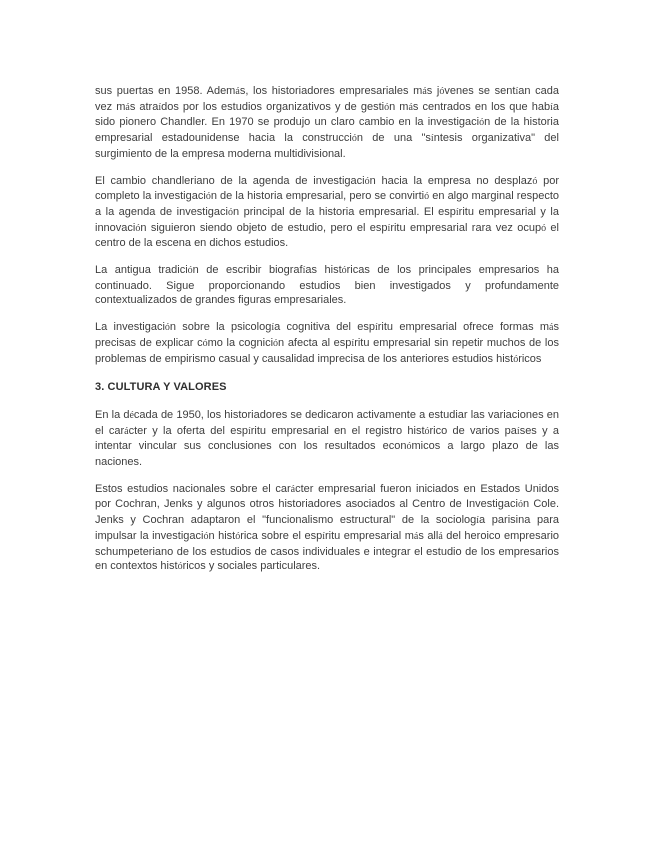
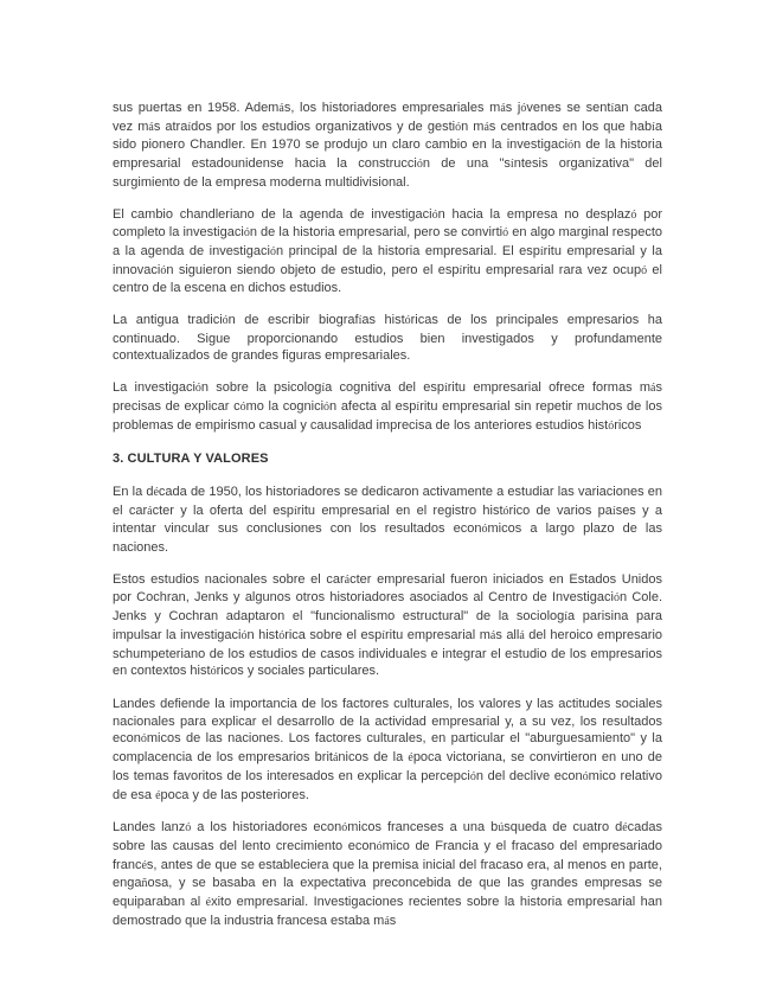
  sus puertas en 1958. Además, los historiadores empresariales más jóvenes se sentían cada vez más atraídos por los estudios organizativos y de gestión más centrados en los que había sido pionero Chandler. En 1970 se produjo un claro cambio en la investigación de la historia empresarial estadounidense hacia la construcción de una "síntesis organizativa" del surgimiento de la empresa moderna multidivisional.
  El cambio chandleriano de la agenda de investigación hacia la empresa no desplazó por completo la investigación de la historia empresarial, pero se convirtió en algo marginal respecto a la agenda de investigación principal de la historia empresarial. El espíritu empresarial y la innovación siguieron siendo objeto de estudio, pero el espíritu empresarial rara vez ocupó el centro de la escena en dichos estudios.
  La antigua tradición de escribir biografías históricas de los principales empresarios ha continuado. Sigue proporcionando estudios bien investigados y profundamente contextualizados de grandes figuras empresariales.
  La investigación sobre la psicología cognitiva del espíritu empresarial ofrece formas más precisas de explicar cómo la cognición afecta al espíritu empresarial sin repetir muchos de los problemas de empirismo casual y causalidad imprecisa de los anteriores estudios históricos
  3. CULTURA Y VALORES
  En la década de 1950, los historiadores se dedicaron activamente a estudiar las variaciones en el carácter y la oferta del espíritu empresarial en el registro histórico de varios países y a intentar vincular sus conclusiones con los resultados económicos a largo plazo de las naciones.
  Estos estudios nacionales sobre el carácter empresarial fueron iniciados en Estados Unidos por Cochran, Jenks y algunos otros historiadores asociados al Centro de Investigación Cole. Jenks y Cochran adaptaron el "funcionalismo estructural" de la sociología parisina para impulsar la investigación histórica sobre el espíritu empresarial más allá del heroico empresario schumpeteriano de los estudios de casos individuales e integrar el estudio de los empresarios en contextos históricos y sociales particulares.
+ Landes defiende la importancia de los factores culturales, los valores y las actitudes sociales nacionales para explicar el desarrollo de la actividad empresarial y, a su vez, los resultados económicos de las naciones. Los factores culturales, en particular el "aburguesamiento" y la complacencia de los empresarios británicos de la época victoriana, se convirtieron en uno de los temas favoritos de los interesados en explicar la percepción del declive económico relativo de esa época y de las posteriores.
+ Landes lanzó a los historiadores económicos franceses a una búsqueda de cuatro décadas sobre las causas del lento crecimiento económico de Francia y el fracaso del empresariado francés, antes de que se estableciera que la premisa inicial del fracaso era, al menos en parte, engañosa, y se basaba en la expectativa preconcebida de que las grandes empresas se equiparaban al éxito empresarial. Investigaciones recientes sobre la historia empresarial han demostrado que la industria francesa estaba más
